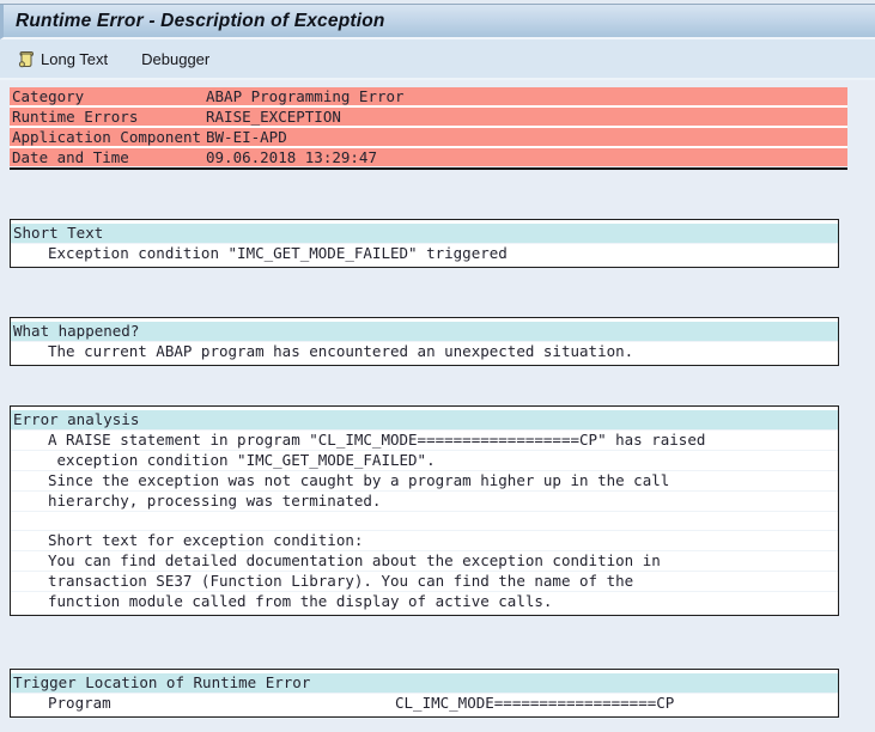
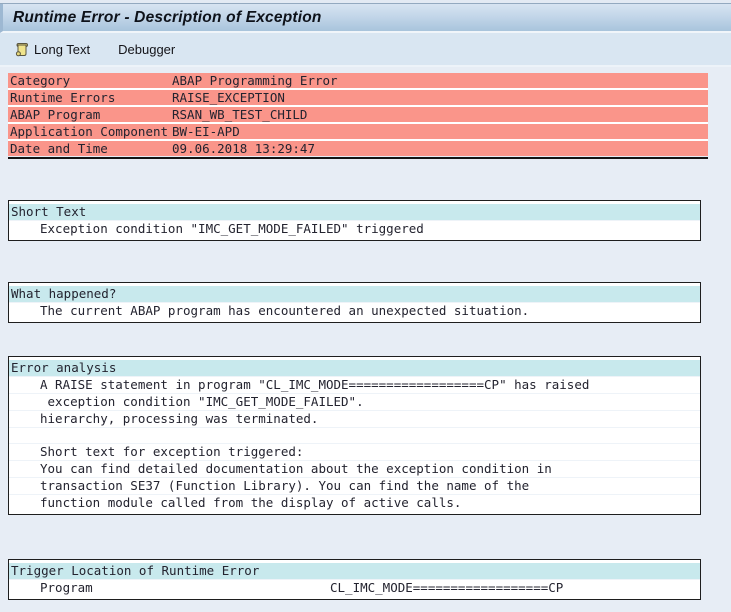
  Runtime Error - Description of Exception
  Long Text
  Debugger
  Category
  ABAP Programming Error
  Runtime Errors
  RAISE_EXCEPTION
+ ABAP Program
+ RSAN_WB_TEST_CHILD
  Application Component
  BW-EI-APD
  Date and Time
  09.06.2018 13:29:47
  Short Text
  Exception condition "IMC_GET_MODE_FAILED" triggered
  What happened?
  The current ABAP program has encountered an unexpected situation.
  Error analysis
  A RAISE statement in program "CL_IMC_MODE==================CP" has raised
  exception condition "IMC_GET_MODE_FAILED".
- Since the exception was not caught by a program higher up in the call
  hierarchy, processing was terminated.
- Short text for exception condition:
+ Short text for exception triggered:
  You can find detailed documentation about the exception condition in
  transaction SE37 (Function Library). You can find the name of the
  function module called from the display of active calls.
  Trigger Location of Runtime Error
  Program
  CL_IMC_MODE==================CP
